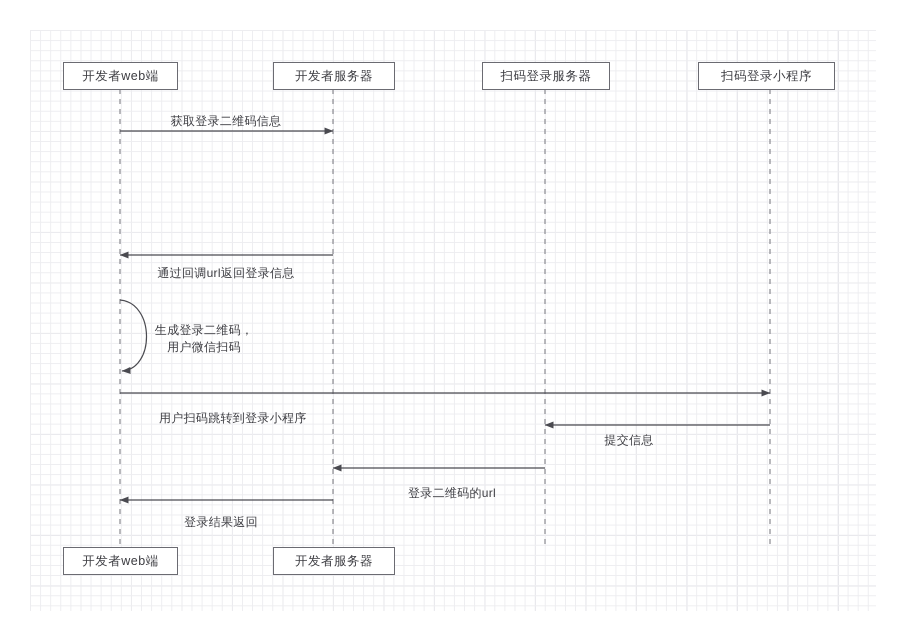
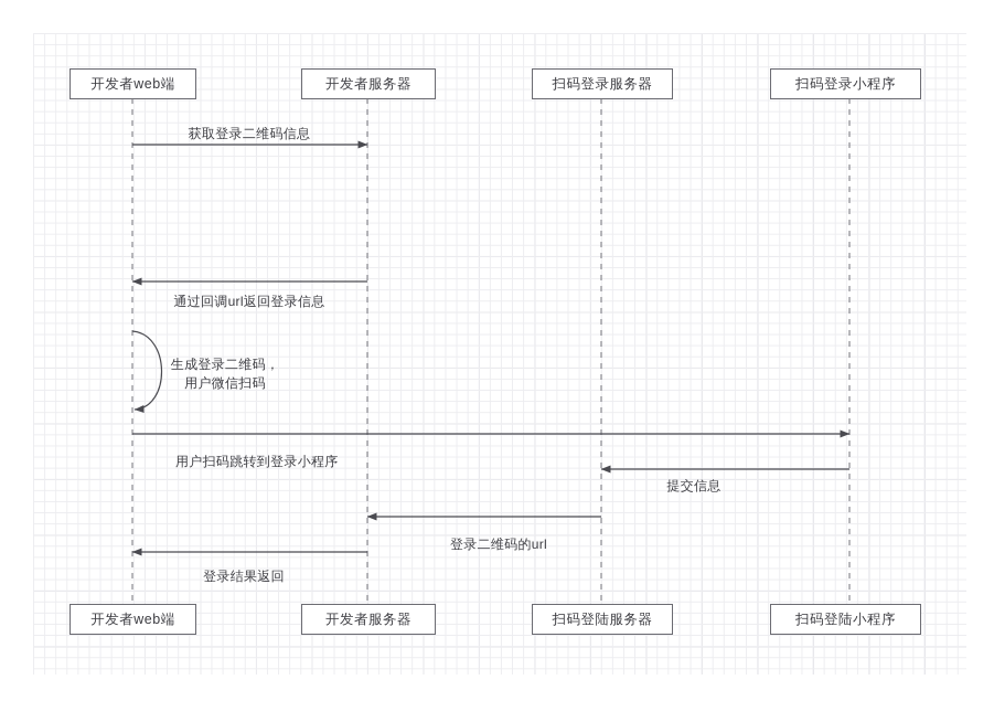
  开发者web端
  开发者服务器
  扫码登录服务器
  扫码登录小程序
  开发者web端
  开发者服务器
+ 扫码登陆服务器
+ 扫码登陆小程序
  获取登录二维码信息
  通过回调url返回登录信息
  生成登录二维码，
  用户微信扫码
  用户扫码跳转到登录小程序
  提交信息
  登录二维码的url
  登录结果返回
